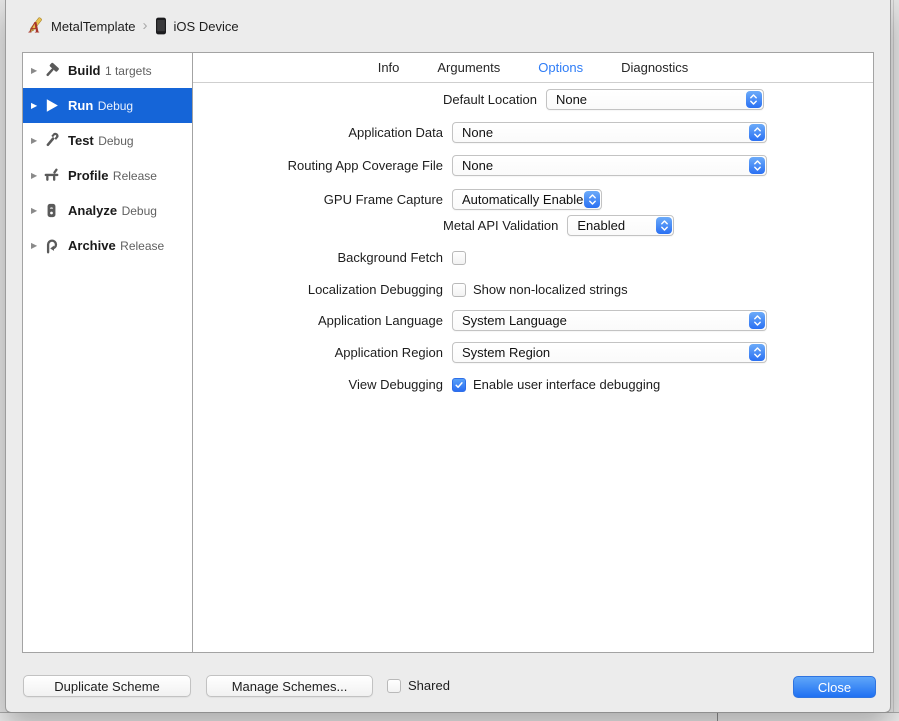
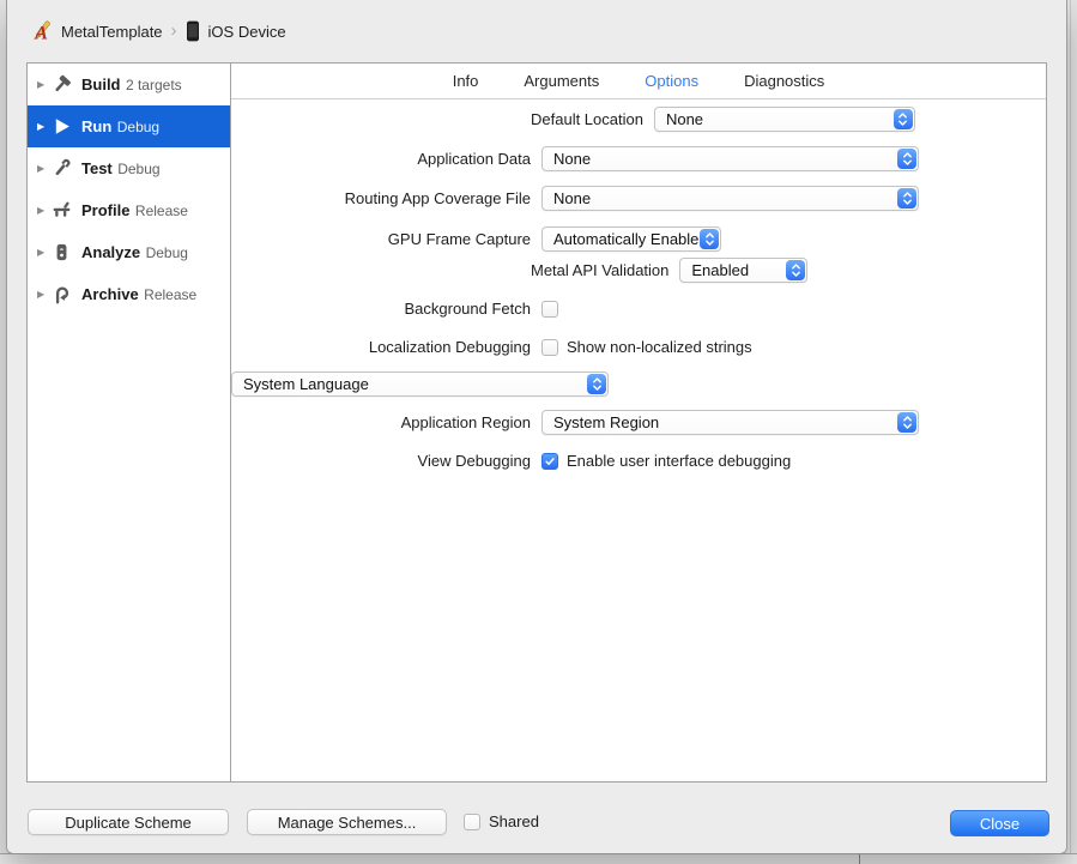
  A
  MetalTemplate
  ›
  iOS Device
  ▶
- Build 1 targets
+ Build 2 targets
  ▶
  Run Debug
  ▶
  Test Debug
  ▶
  Profile Release
  ▶
  Analyze Debug
  ▶
  Archive Release
  Info
  Arguments
  Options
  Diagnostics
  Default Location
  None
  Application Data
  None
  Routing App Coverage File
  None
  GPU Frame Capture
  Automatically Enable
  Metal API Validation
  Enabled
  Background Fetch
  Localization Debugging
  Show non-localized strings
- Application Language
  System Language
  Application Region
  System Region
  View Debugging
  Enable user interface debugging
  Duplicate Scheme
  Manage Schemes...
  Shared
  Close
